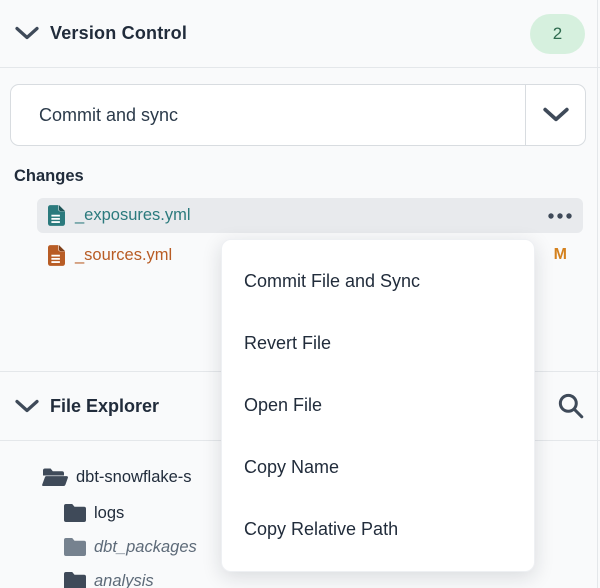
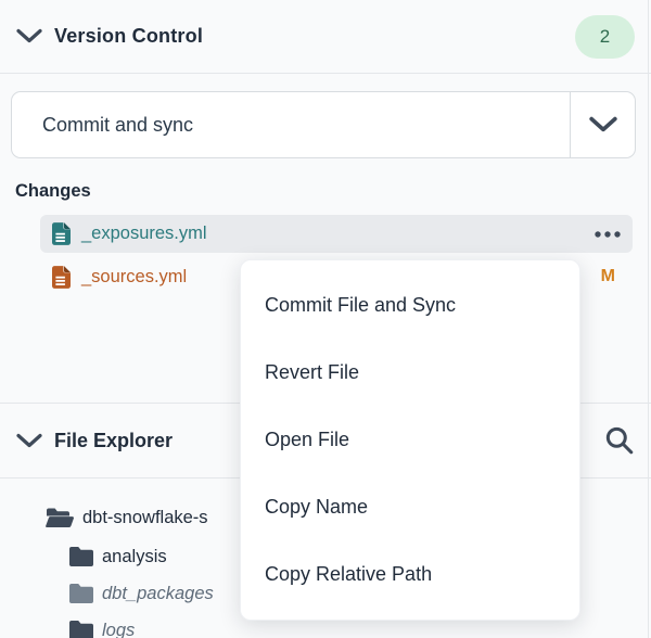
  Version Control
  2
  Commit and sync
  Changes
  _exposures.yml
  _sources.yml
  M
  File Explorer
  dbt-snowflake-s
- logs
+ analysis
  dbt_packages
- analysis
+ logs
  Commit File and Sync
  Revert File
  Open File
  Copy Name
  Copy Relative Path
